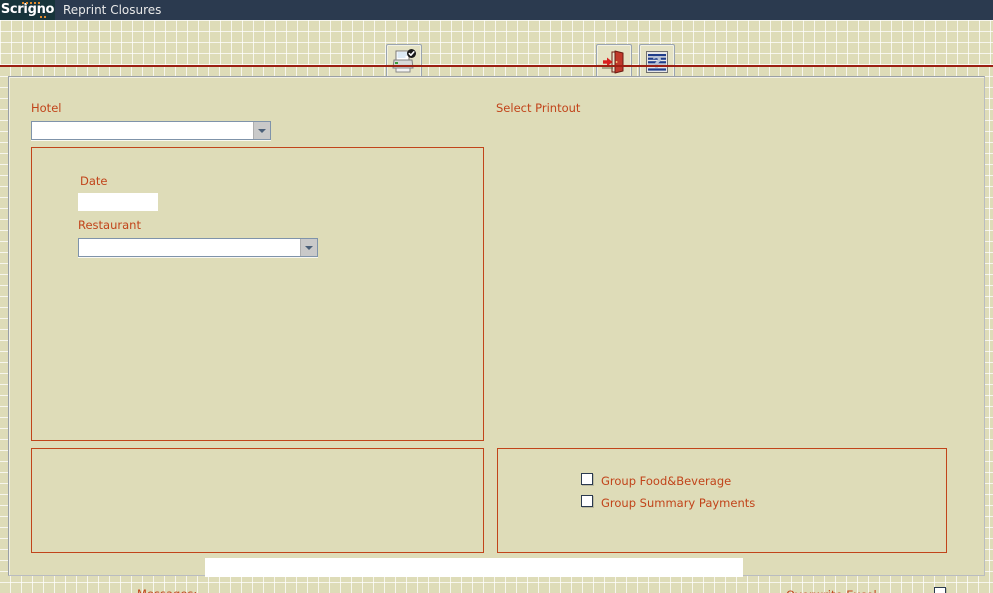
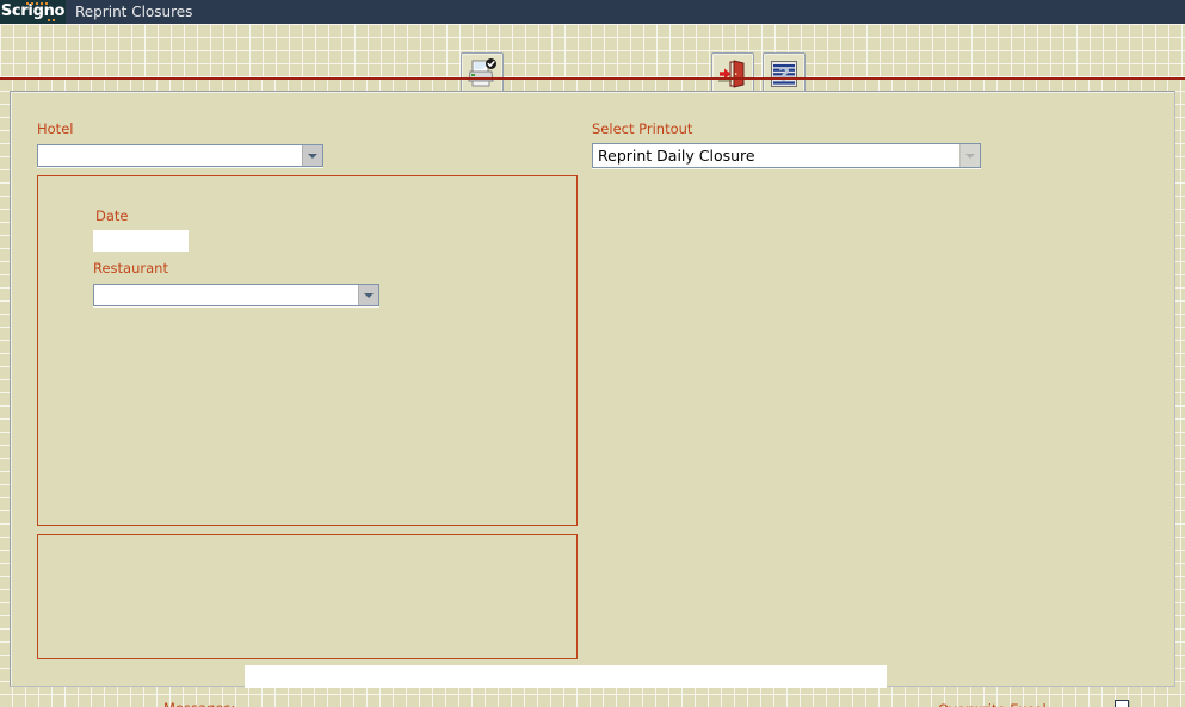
  Scrigno
  Reprint Closures
  ?
  Hotel
  Select Printout
+ Reprint Daily Closure
  Date
  Restaurant
- Group Food&Beverage
- Group Summary Payments
